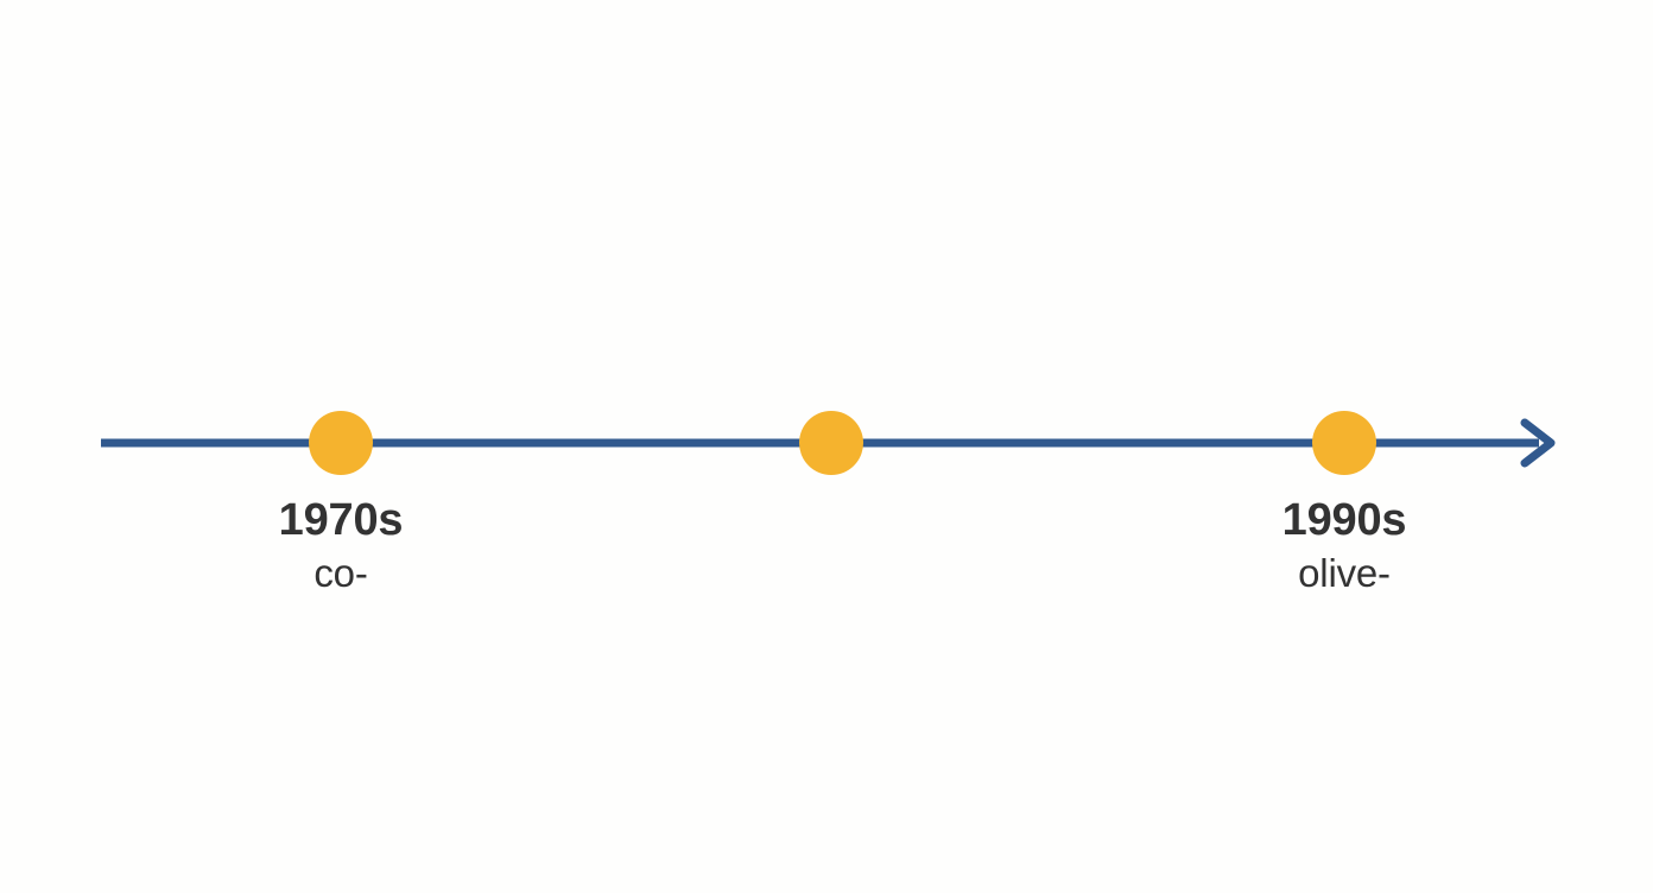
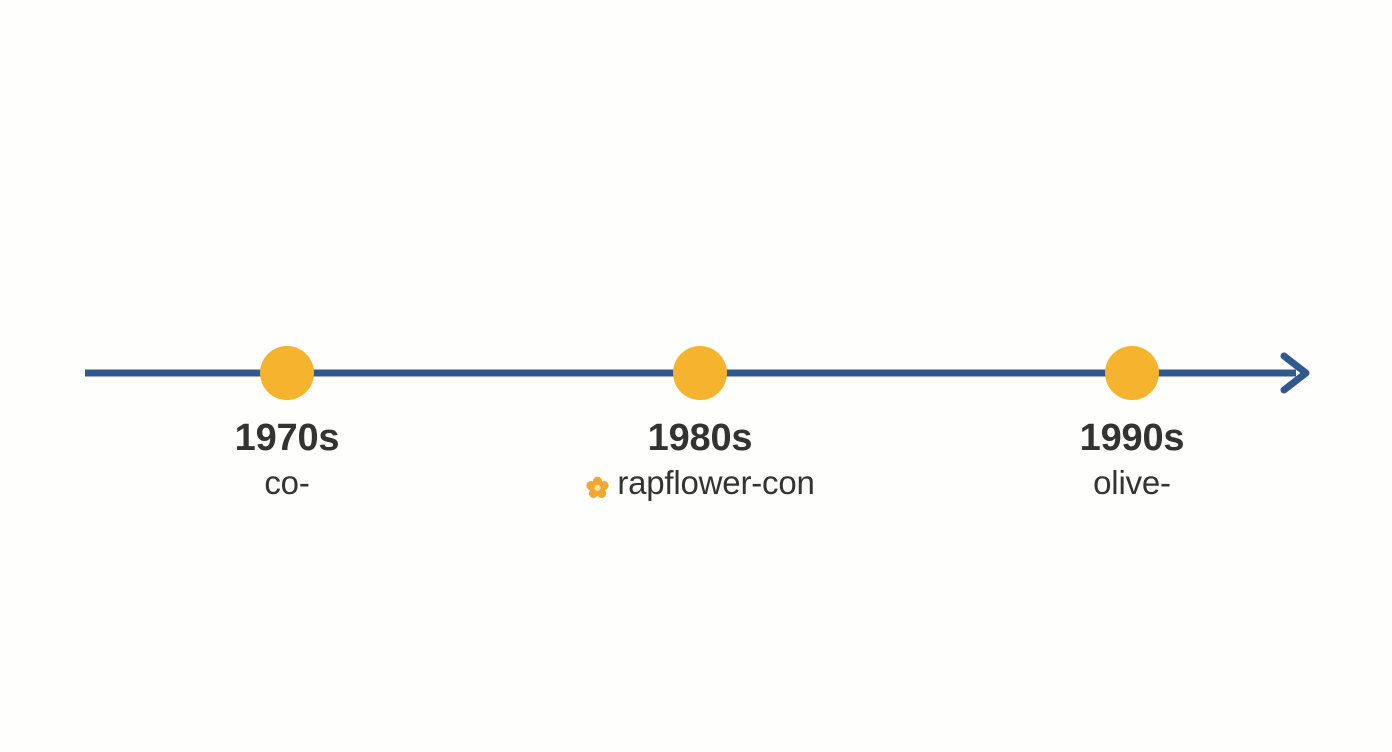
  1970s
  co-
+ 1980s
+ rapflower-con
  1990s
  olive-
